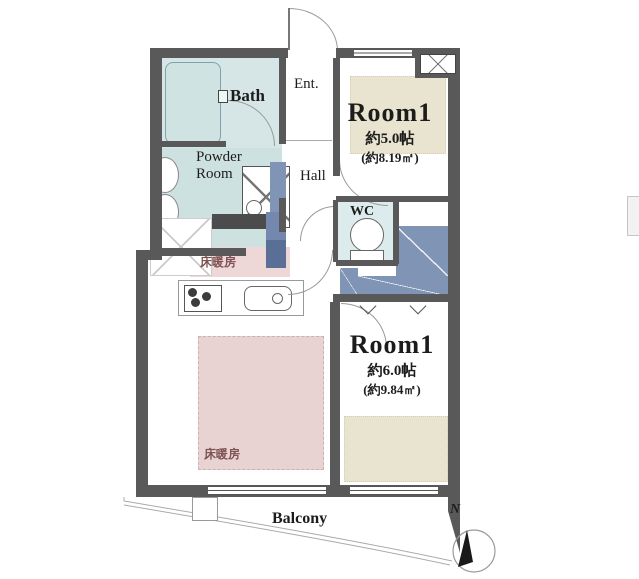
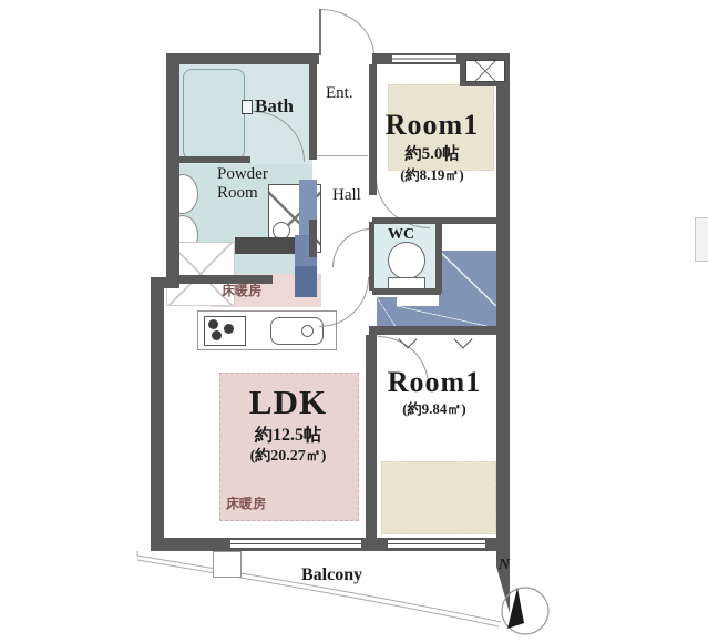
  Bath
  Powder
  Room
  Ent.
  Hall
  WC
  Room1
  約5.0帖
  (約8.19㎡)
  床暖房
+ LDK
+ 約12.5帖
+ (約20.27㎡)
  床暖房
  Room1
- 約6.0帖
  (約9.84㎡)
  Balcony
  N
